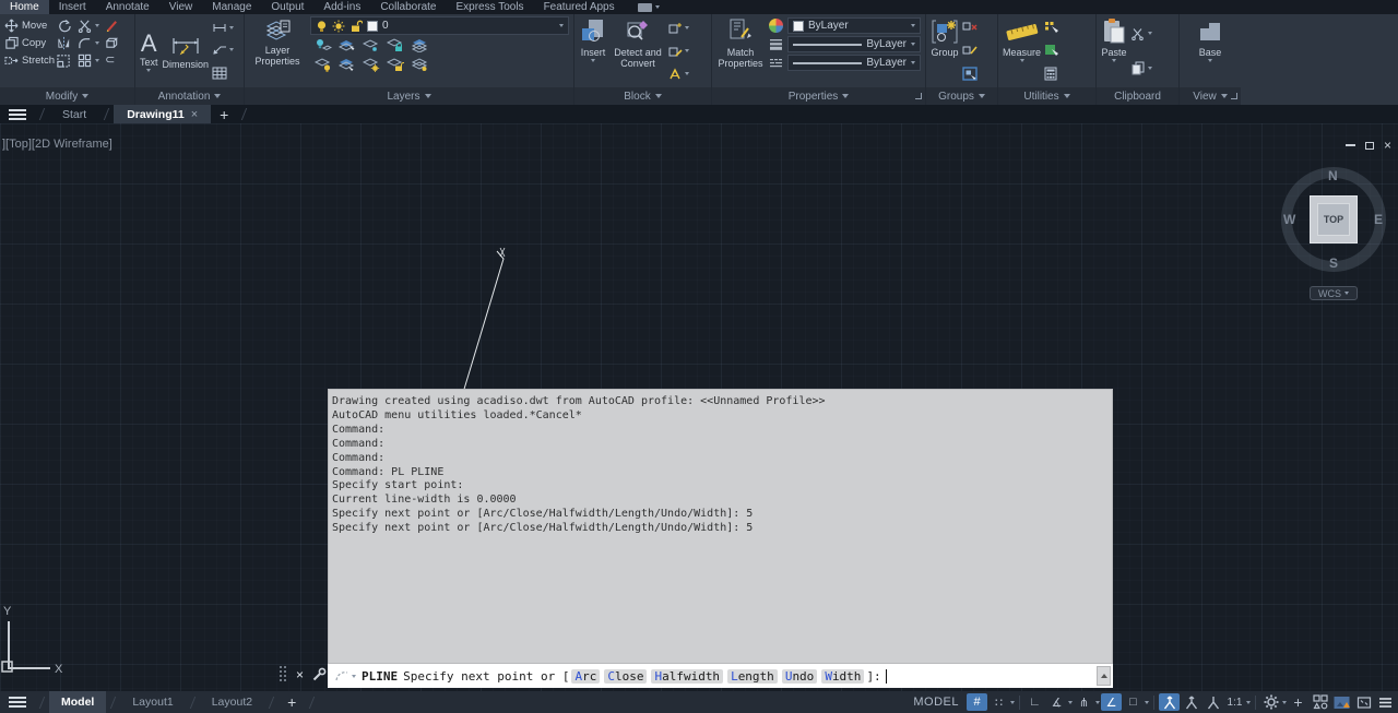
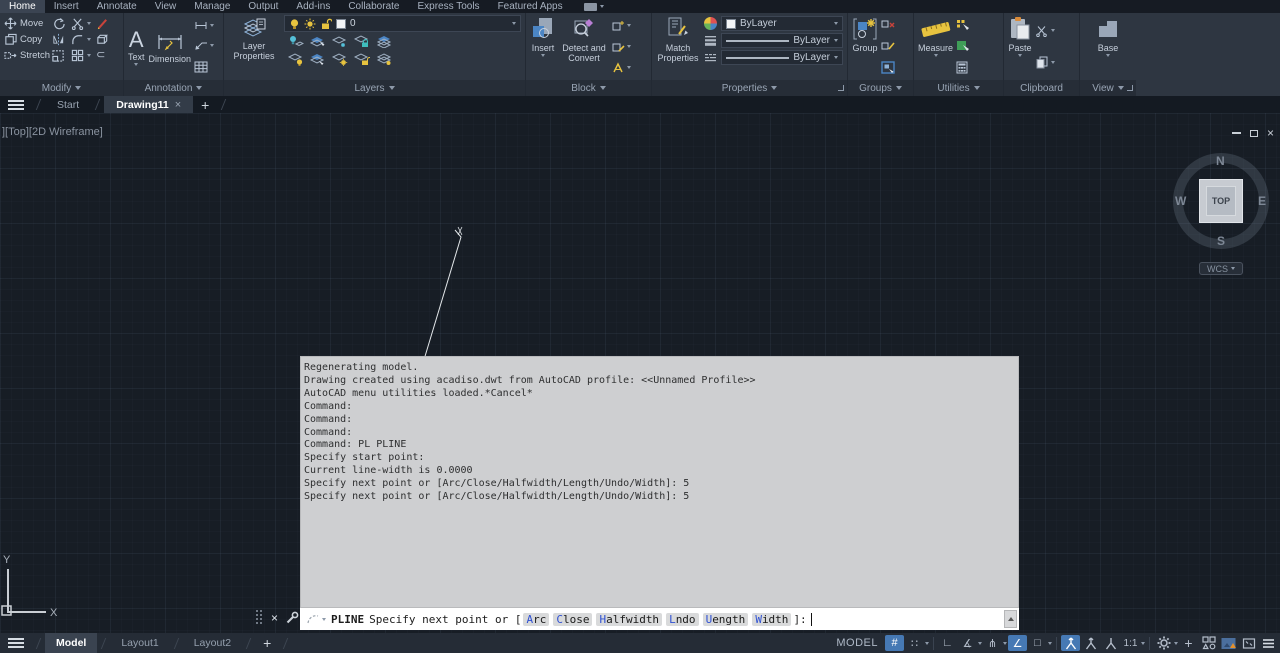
  Home
  Insert
  Annotate
  View
  Manage
  Output
  Add-ins
  Collaborate
  Express Tools
  Featured Apps
  Move
  Copy
  Stretch
  ⊂
  Modify
  A
  Text
  Dimension
  Annotation
  Layer Properties
  0
  Layers
  Insert
  Detect and Convert
  Block
  Match Properties
  ByLayer
  ByLayer
  ByLayer
  Properties
  Group
  Groups
  Measure
  Utilities
  Paste
  Clipboard
  Base
  View
  Start
  Drawing11
  ×
  +
  ][Top][2D Wireframe]
  ×
  N
  W
  E
  S
  TOP
  WCS
  Y
  X
+ Regenerating model.
  Drawing created using acadiso.dwt from AutoCAD profile: <<Unnamed Profile>>
  AutoCAD menu utilities loaded.*Cancel*
  Command:
  Command:
  Command:
  Command: PL PLINE
  Specify start point:
  Current line-width is 0.0000
  Specify next point or [Arc/Close/Halfwidth/Length/Undo/Width]: 5
  Specify next point or [Arc/Close/Halfwidth/Length/Undo/Width]: 5
  ×
  PLINE
  Specify next point or [
  A
  rc
  C
  lose
  H
  alfwidth
  L
- ength
+ ndo
  U
- ndo
+ ength
  W
  idth
  ]:
  Model
  Layout1
  Layout2
  +
  MODEL
  #
  ∷
  ∟
  ∡
  ⋔
  ∠
  □
  1:1
  +
